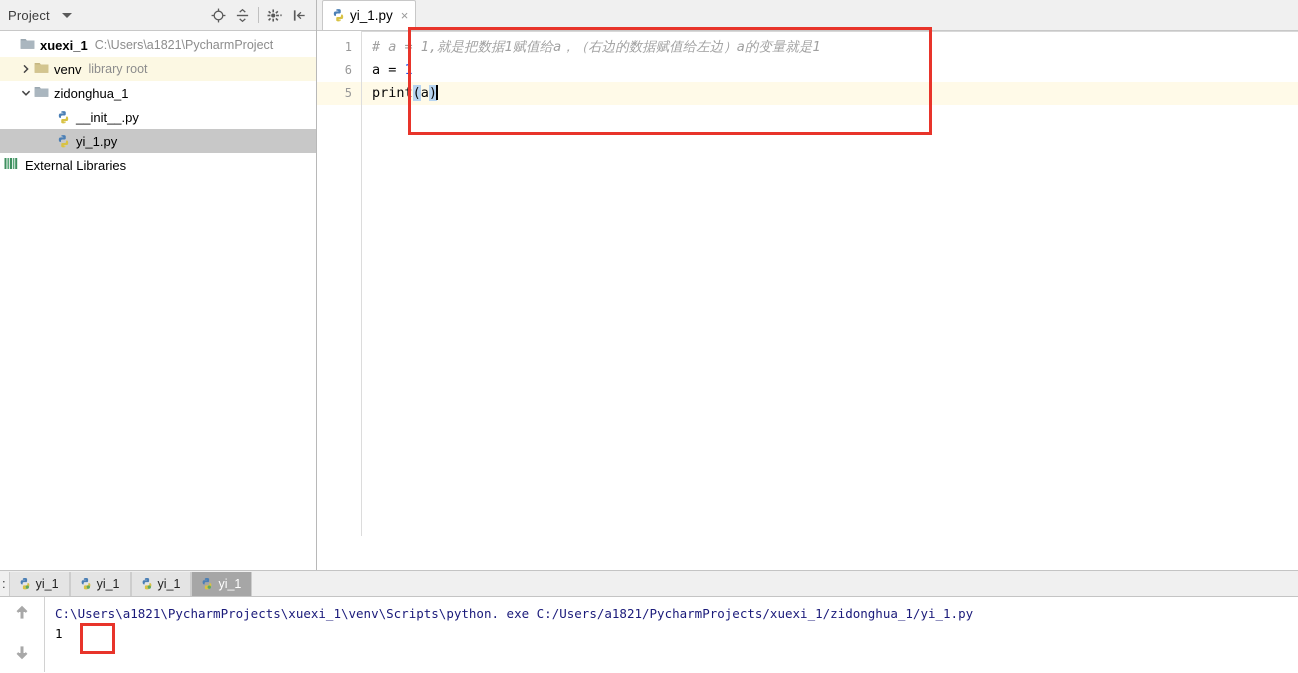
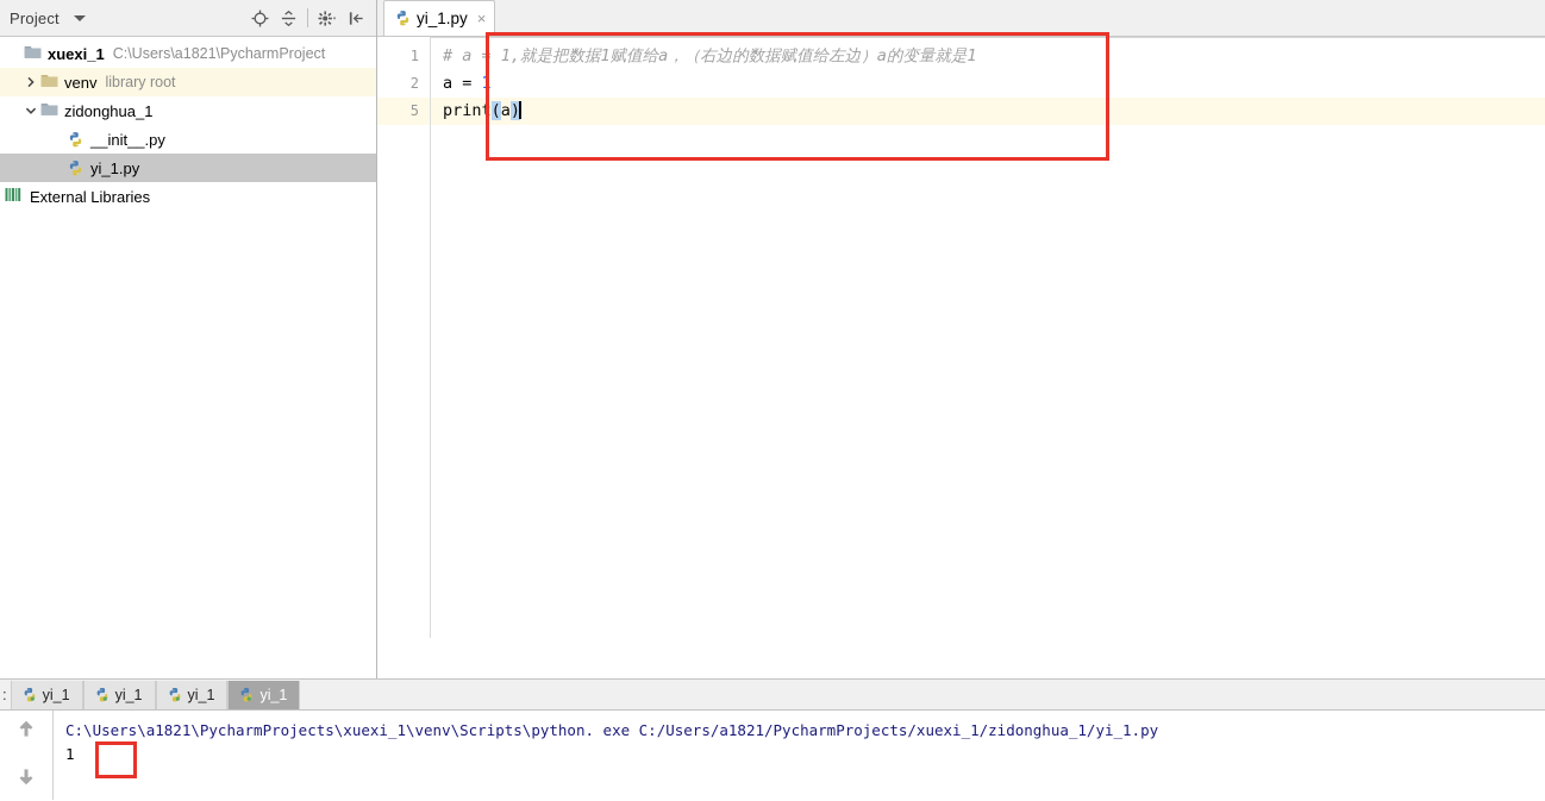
  Project
  xuexi_1
  C:\Users\a1821\PycharmProject
  venv
  library root
  zidonghua_1
  __init__.py
  yi_1.py
  External Libraries
  yi_1.py
  ×
  1
- 6
+ 2
  5
  # a = 1,就是把数据1赋值给a，（右边的数据赋值给左边）a的变量就是1
  a = 1
  print(a)
  :
  yi_1
  yi_1
  yi_1
  yi_1
  C:\Users\a1821\PycharmProjects\xuexi_1\venv\Scripts\python. exe C:/Users/a1821/PycharmProjects/xuexi_1/zidonghua_1/yi_1.py
  1
